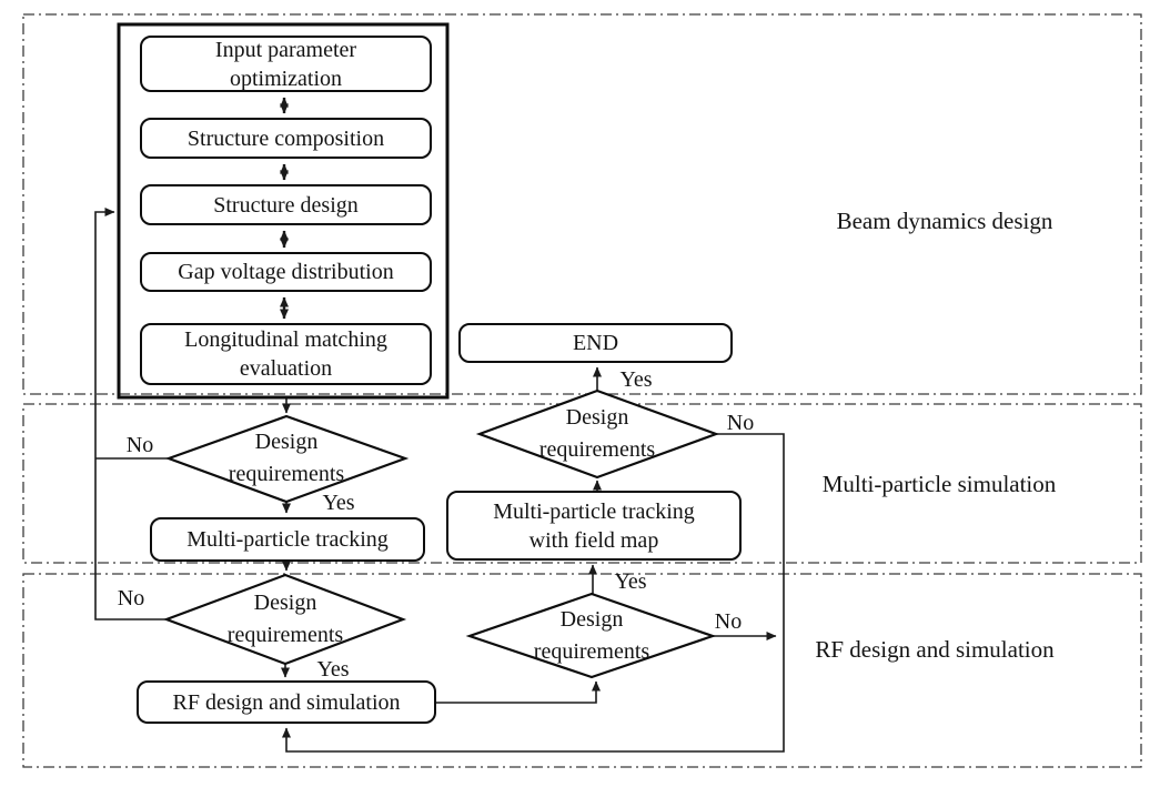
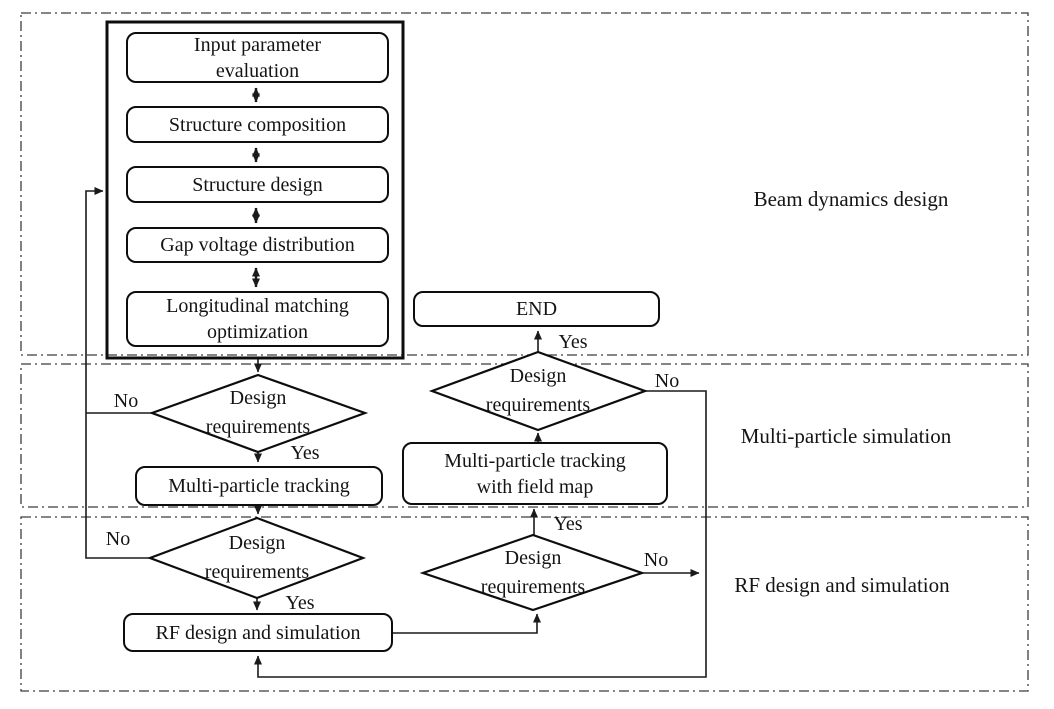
  Input parameter
- optimization
+ evaluation
  Structure composition
  Structure design
  Gap voltage distribution
  Longitudinal matching
- evaluation
+ optimization
  END
  Multi-particle tracking
  Multi-particle tracking
  with field map
  RF design and simulation
  Design
  requirements
  Design
  requirements
  Design
  requirements
  Design
  requirements
  No
  Yes
  No
  Yes
  No
  Yes
  No
  Yes
  Beam dynamics design
  Multi-particle simulation
  RF design and simulation
